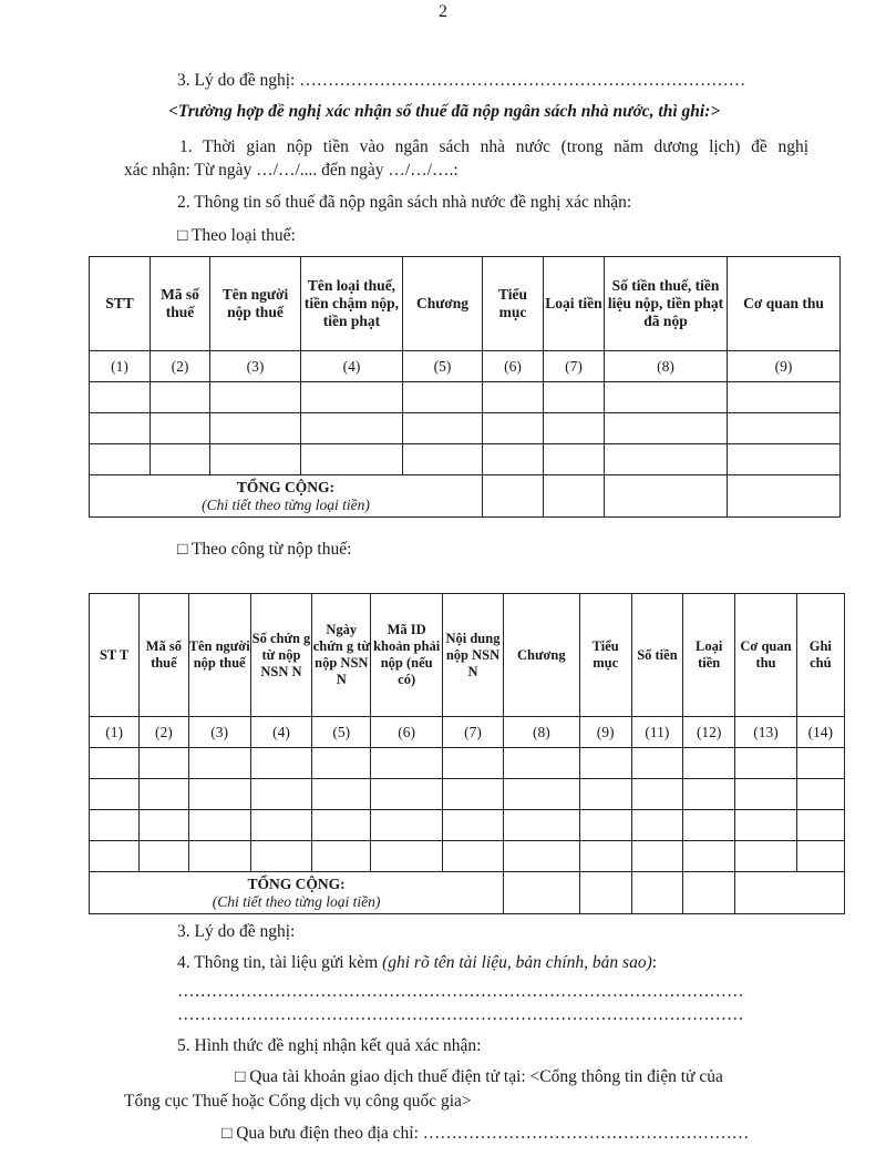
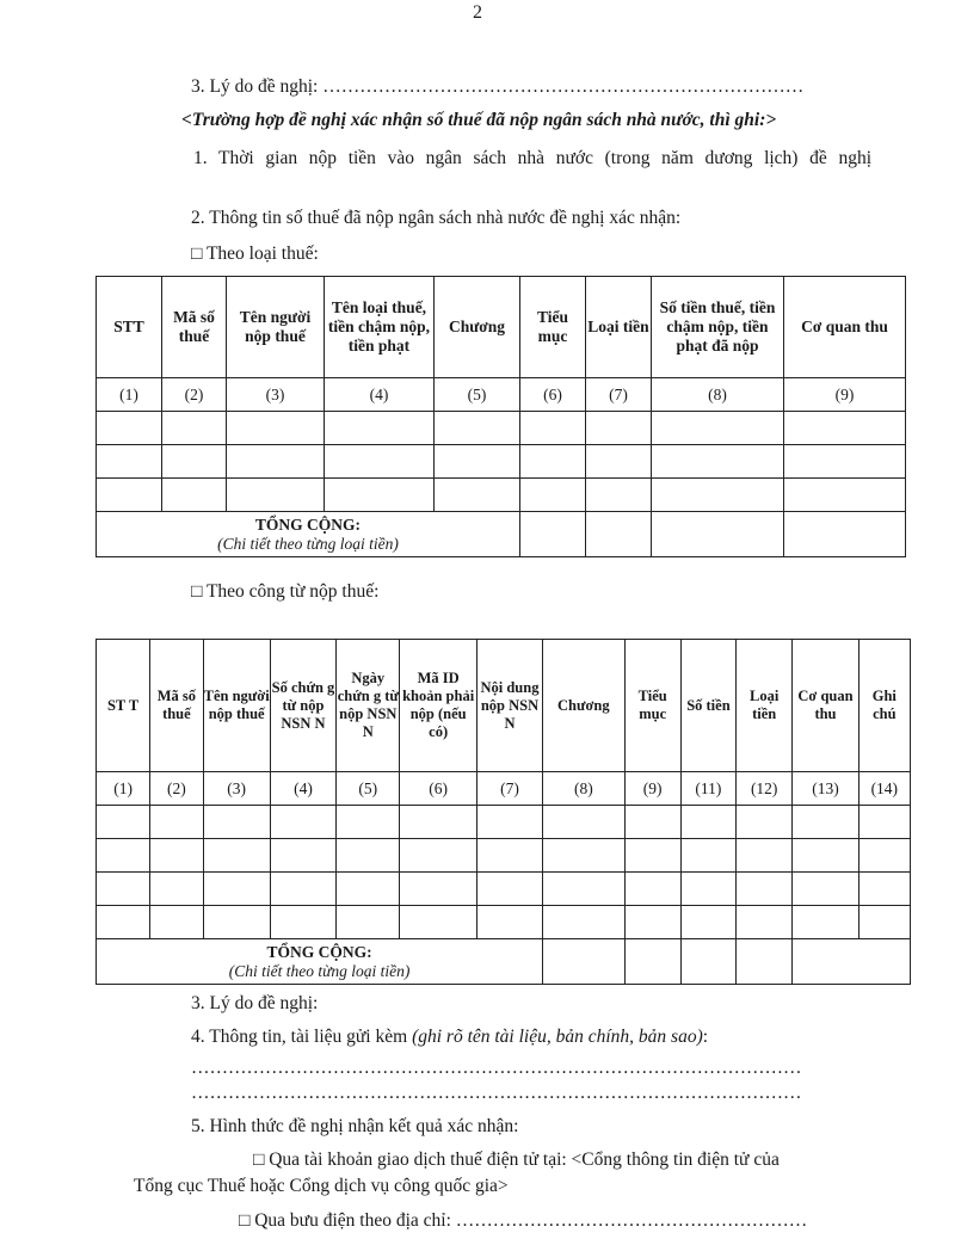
  2
  3. Lý do đề nghị: ……………………………………………………………………
  <Trường hợp đề nghị xác nhận số thuế đã nộp ngân sách nhà nước, thì ghi:>
  1. Thời gian nộp tiền vào ngân sách nhà nước (trong năm dương lịch) đề nghị
- xác nhận: Từ ngày …/…/.... đến ngày …/…/….:
  2. Thông tin số thuế đã nộp ngân sách nhà nước đề nghị xác nhận:
  □ Theo loại thuế:
- STT	Mã số thuế	Tên người nộp thuế	Tên loại thuế, tiền chậm nộp, tiền phạt	Chương	Tiểu mục	Loại tiền	Số tiền thuế, tiền liệu nộp, tiền phạt đã nộp	Cơ quan thu
+ STT	Mã số thuế	Tên người nộp thuế	Tên loại thuế, tiền chậm nộp, tiền phạt	Chương	Tiểu mục	Loại tiền	Số tiền thuế, tiền chậm nộp, tiền phạt đã nộp	Cơ quan thu
  (1)	(2)	(3)	(4)	(5)	(6)	(7)	(8)	(9)
  TỔNG CỘNG: (Chi tiết theo từng loại tiền)
  □ Theo công từ nộp thuế:
  ST T	Mã số thuế	Tên người nộp thuế	Số chứn g từ nộp NSN N	Ngày chứn g từ nộp NSN N	Mã ID khoản phải nộp (nếu có)	Nội dung nộp NSN N	Chương	Tiểu mục	Số tiền	Loại tiền	Cơ quan thu	Ghi chú
  (1)	(2)	(3)	(4)	(5)	(6)	(7)	(8)	(9)	(11)	(12)	(13)	(14)
  TỔNG CỘNG: (Chi tiết theo từng loại tiền)
  3. Lý do đề nghị:
  4. Thông tin, tài liệu gửi kèm (ghi rõ tên tài liệu, bản chính, bản sao):
  ………………………………………………………………………………………
  ………………………………………………………………………………………
  5. Hình thức đề nghị nhận kết quả xác nhận:
  □ Qua tài khoản giao dịch thuế điện tử tại: <Cổng thông tin điện tử của
  Tổng cục Thuế hoặc Cổng dịch vụ công quốc gia>
  □ Qua bưu điện theo địa chỉ: …………………………………………………
